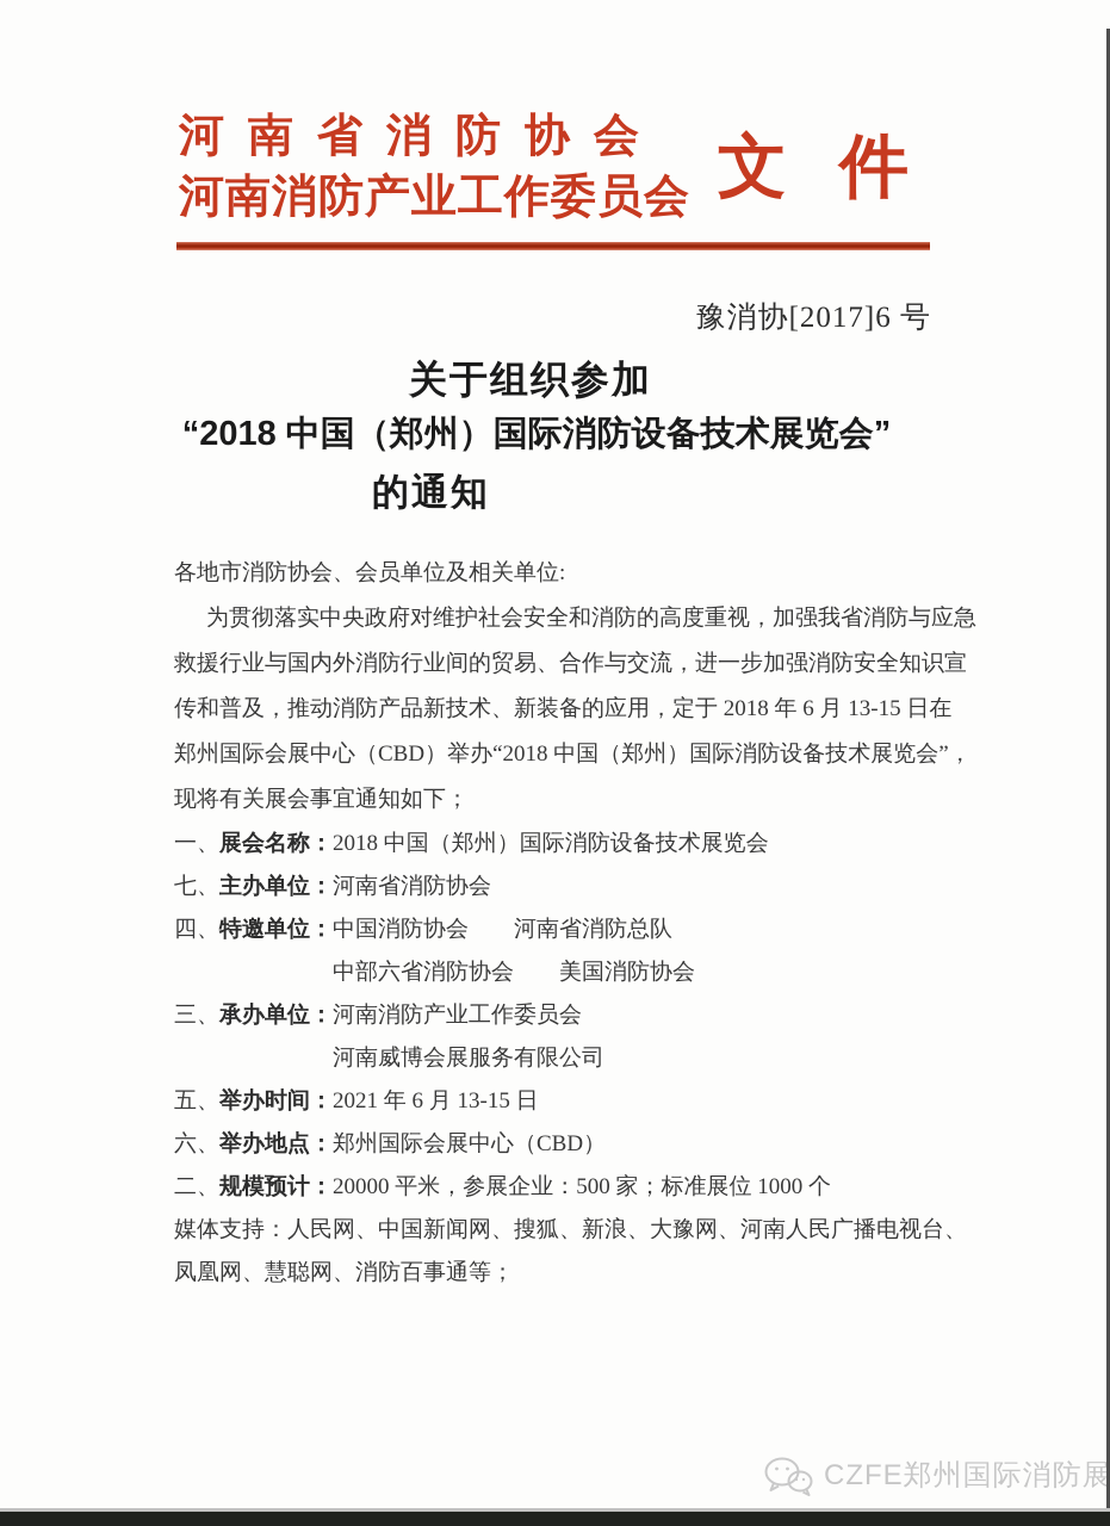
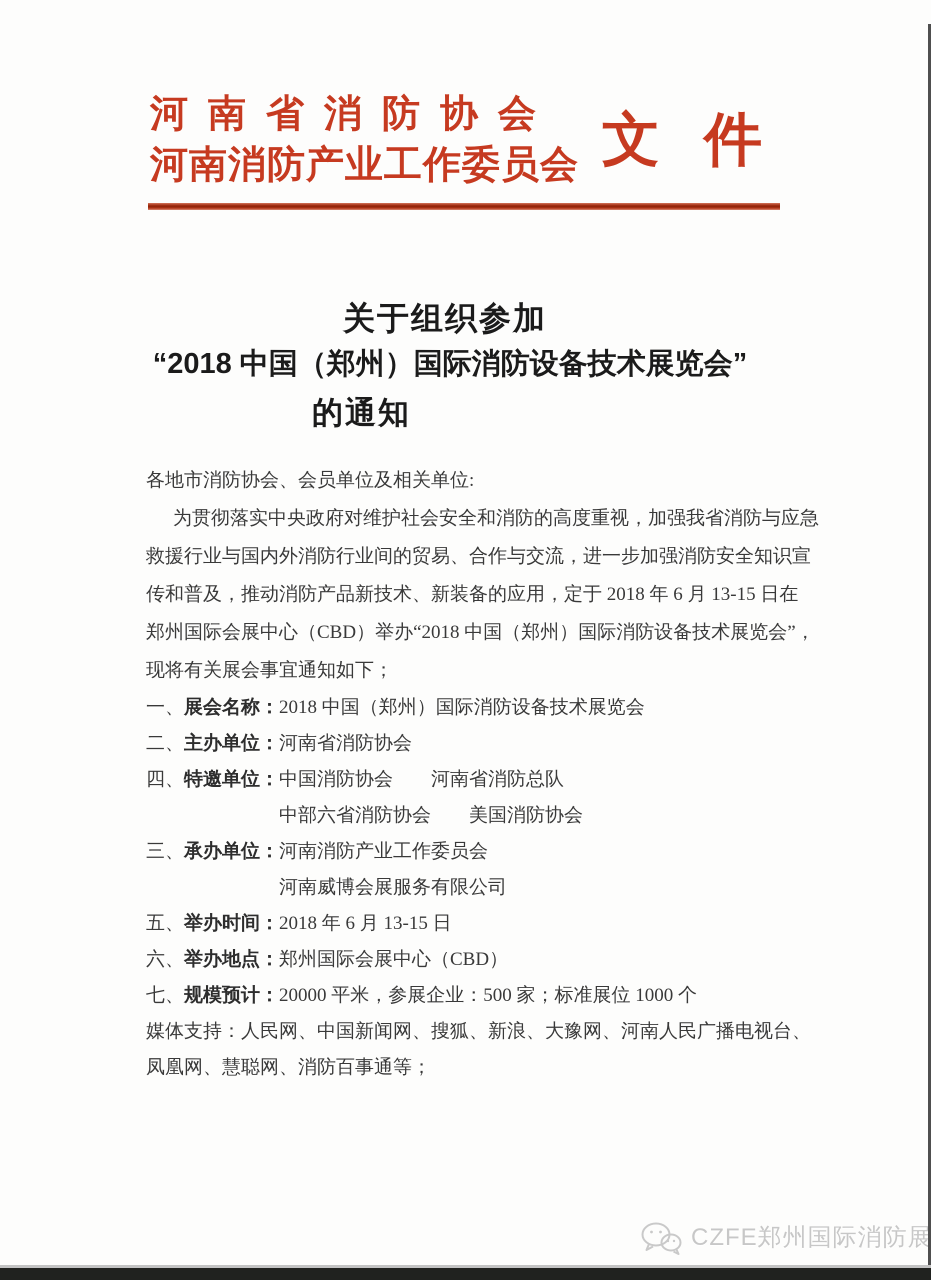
  河南省消防协会
  河南消防产业工作委员会
  文件
- 豫消协[2017]6 号
  关于组织参加
  “2018 中国（郑州）国际消防设备技术展览会”
  的通知
  各地市消防协会、会员单位及相关单位:
  为贯彻落实中央政府对维护社会安全和消防的高度重视，加强我省消防与应急
  救援行业与国内外消防行业间的贸易、合作与交流，进一步加强消防安全知识宣
  传和普及，推动消防产品新技术、新装备的应用，定于 2018 年 6 月 13-15 日在
  郑州国际会展中心（CBD）举办“2018 中国（郑州）国际消防设备技术展览会”，
  现将有关展会事宜通知如下；
  一、展会名称：2018 中国（郑州）国际消防设备技术展览会
- 七、主办单位：河南省消防协会
+ 二、主办单位：河南省消防协会
  四、特邀单位：中国消防协会 河南省消防总队
  中部六省消防协会 美国消防协会
  三、承办单位：河南消防产业工作委员会
  河南威博会展服务有限公司
- 五、举办时间：2021 年 6 月 13-15 日
+ 五、举办时间：2018 年 6 月 13-15 日
  六、举办地点：郑州国际会展中心（CBD）
- 二、规模预计：20000 平米，参展企业：500 家；标准展位 1000 个
+ 七、规模预计：20000 平米，参展企业：500 家；标准展位 1000 个
  媒体支持：人民网、中国新闻网、搜狐、新浪、大豫网、河南人民广播电视台、
  凤凰网、慧聪网、消防百事通等；
  CZFE郑州国际消防展
